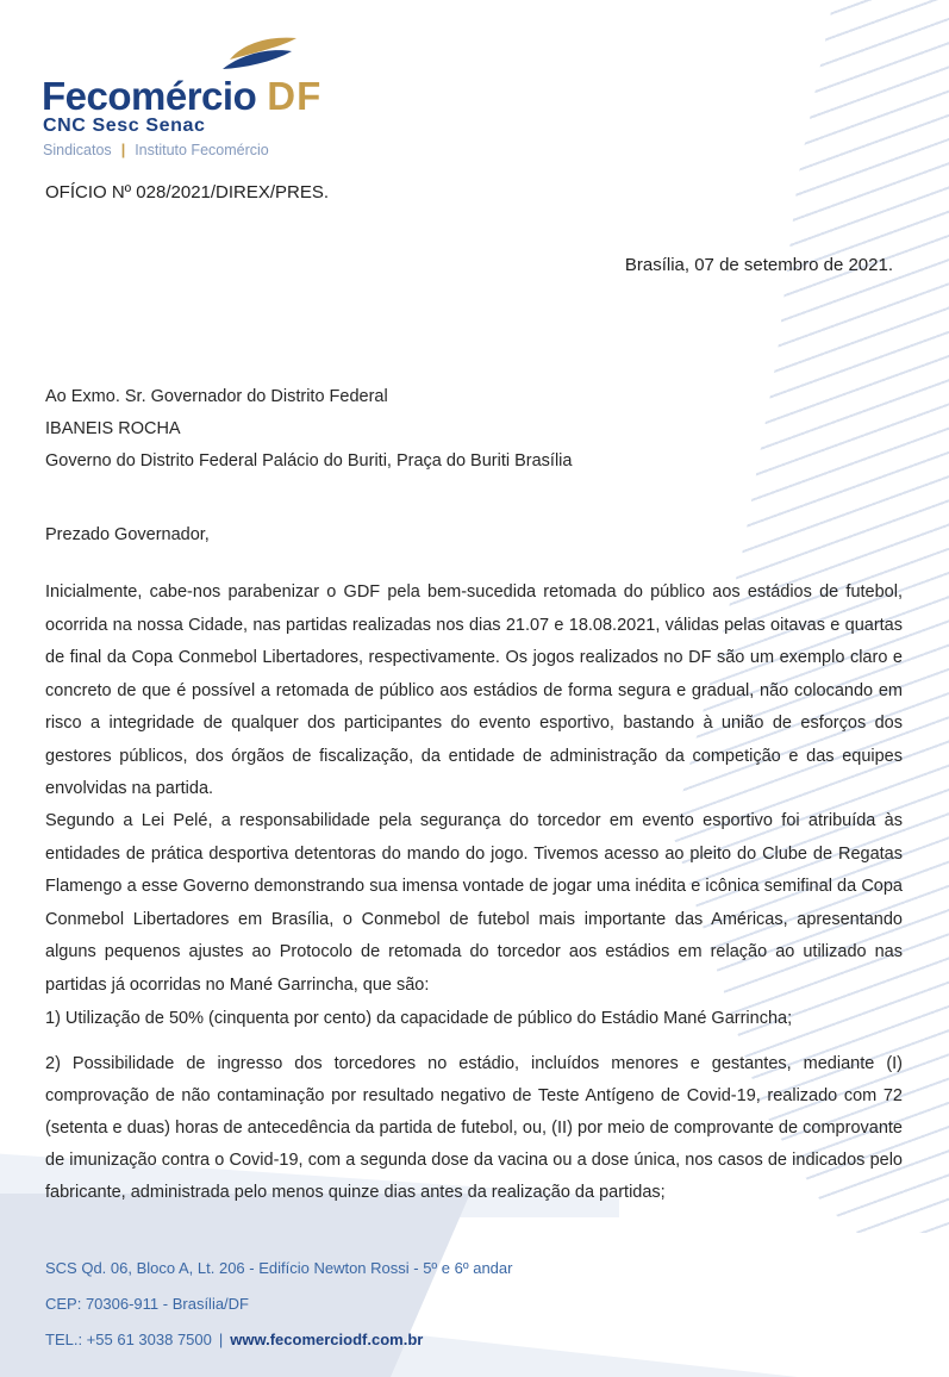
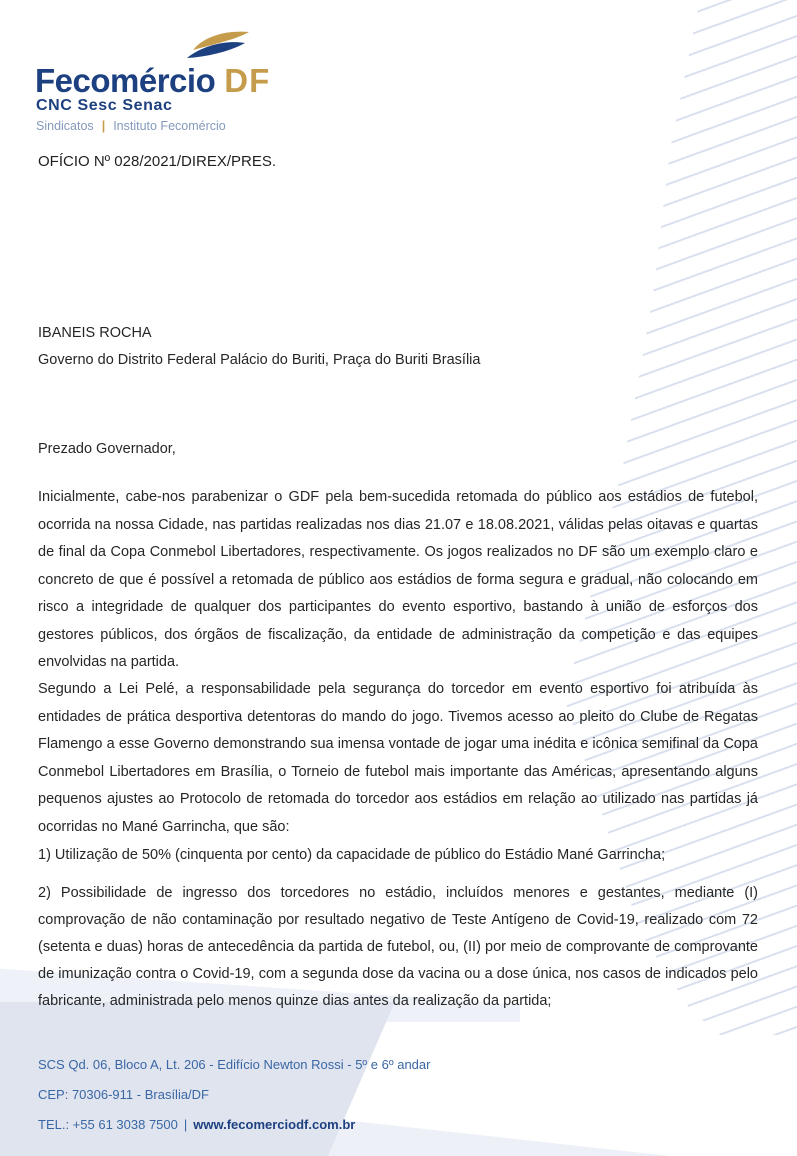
  Fecomércio
  DF
  CNC Sesc Senac
  Sindicatos
  |
  Instituto Fecomércio
  OFÍCIO Nº 028/2021/DIREX/PRES.
- Brasília, 07 de setembro de 2021.
- Ao Exmo. Sr. Governador do Distrito Federal
  IBANEIS ROCHA
  Governo do Distrito Federal Palácio do Buriti, Praça do Buriti Brasília
  Prezado Governador,
  Inicialmente, cabe-nos parabenizar o GDF pela bem-sucedida retomada do público aos estádios de futebol, ocorrida na nossa Cidade, nas partidas realizadas nos dias 21.07 e 18.08.2021, válidas pelas oitavas e quartas de final da Copa Conmebol Libertadores, respectivamente. Os jogos realizados no DF são um exemplo claro e concreto de que é possível a retomada de público aos estádios de forma segura e gradual, não colocando em risco a integridade de qualquer dos participantes do evento esportivo, bastando à união de esforços dos gestores públicos, dos órgãos de fiscalização, da entidade de administração da competição e das equipes envolvidas na partida.
- Segundo a Lei Pelé, a responsabilidade pela segurança do torcedor em evento esportivo foi atribuída às entidades de prática desportiva detentoras do mando do jogo. Tivemos acesso ao pleito do Clube de Regatas Flamengo a esse Governo demonstrando sua imensa vontade de jogar uma inédita e icônica semifinal da Copa Conmebol Libertadores em Brasília, o Conmebol de futebol mais importante das Américas, apresentando alguns pequenos ajustes ao Protocolo de retomada do torcedor aos estádios em relação ao utilizado nas partidas já ocorridas no Mané Garrincha, que são:
+ Segundo a Lei Pelé, a responsabilidade pela segurança do torcedor em evento esportivo foi atribuída às entidades de prática desportiva detentoras do mando do jogo. Tivemos acesso ao pleito do Clube de Regatas Flamengo a esse Governo demonstrando sua imensa vontade de jogar uma inédita e icônica semifinal da Copa Conmebol Libertadores em Brasília, o Torneio de futebol mais importante das Américas, apresentando alguns pequenos ajustes ao Protocolo de retomada do torcedor aos estádios em relação ao utilizado nas partidas já ocorridas no Mané Garrincha, que são:
  1) Utilização de 50% (cinquenta por cento) da capacidade de público do Estádio Mané Garrincha;
- 2) Possibilidade de ingresso dos torcedores no estádio, incluídos menores e gestantes, mediante (I) comprovação de não contaminação por resultado negativo de Teste Antígeno de Covid-19, realizado com 72 (setenta e duas) horas de antecedência da partida de futebol, ou, (II) por meio de comprovante de comprovante de imunização contra o Covid-19, com a segunda dose da vacina ou a dose única, nos casos de indicados pelo fabricante, administrada pelo menos quinze dias antes da realização da partidas;
+ 2) Possibilidade de ingresso dos torcedores no estádio, incluídos menores e gestantes, mediante (I) comprovação de não contaminação por resultado negativo de Teste Antígeno de Covid-19, realizado com 72 (setenta e duas) horas de antecedência da partida de futebol, ou, (II) por meio de comprovante de comprovante de imunização contra o Covid-19, com a segunda dose da vacina ou a dose única, nos casos de indicados pelo fabricante, administrada pelo menos quinze dias antes da realização da partida;
  SCS Qd. 06, Bloco A, Lt. 206 - Edifício Newton Rossi - 5º e 6º andar
  CEP: 70306-911 - Brasília/DF
  TEL.: +55 61 3038 7500
  |
  www.fecomerciodf.com.br
